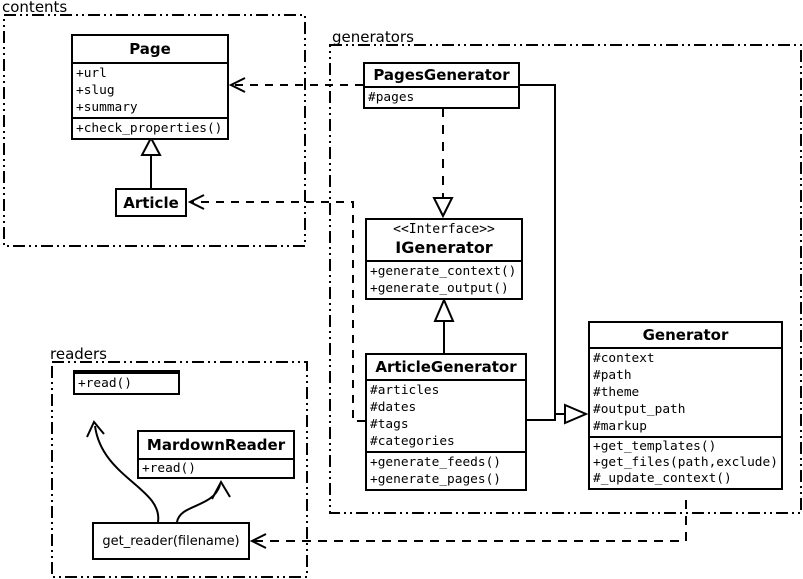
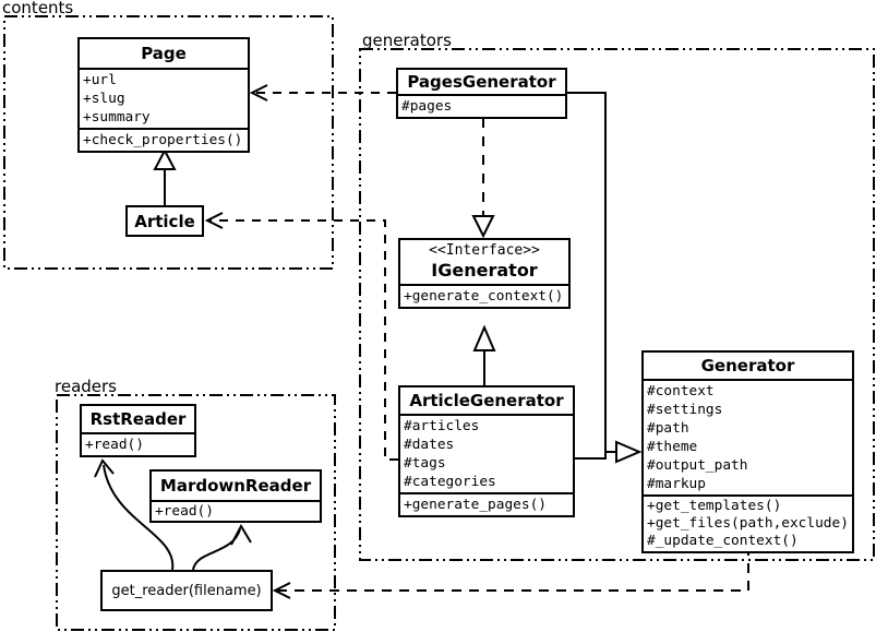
  contents
  generators
  readers
  Page
  +url
  +slug
  +summary
  +check_properties()
  Article
  PagesGenerator
  #pages
  <<Interface>>
  IGenerator
  +generate_context()
- +generate_output()
  ArticleGenerator
  #articles
  #dates
  #tags
  #categories
- +generate_feeds()
  +generate_pages()
  Generator
  #context
+ #settings
  #path
  #theme
  #output_path
  #markup
  +get_templates()
  +get_files(path,exclude)
  #_update_context()
+ RstReader
  +read()
  MardownReader
  +read()
  get_reader(filename)
